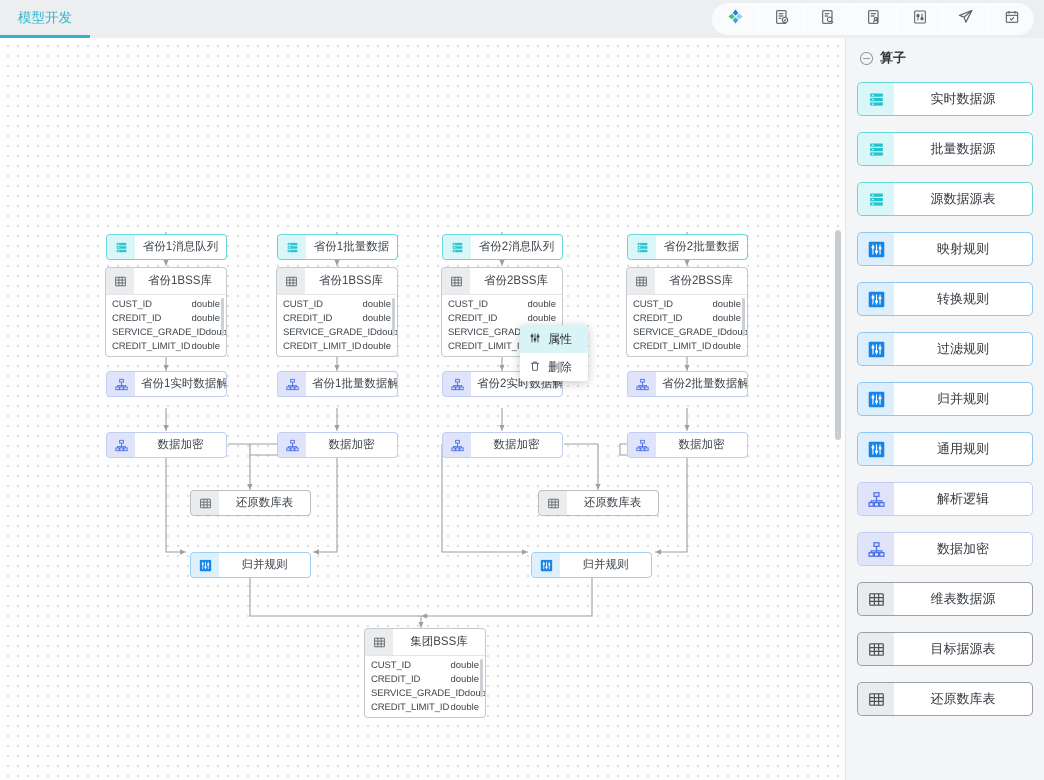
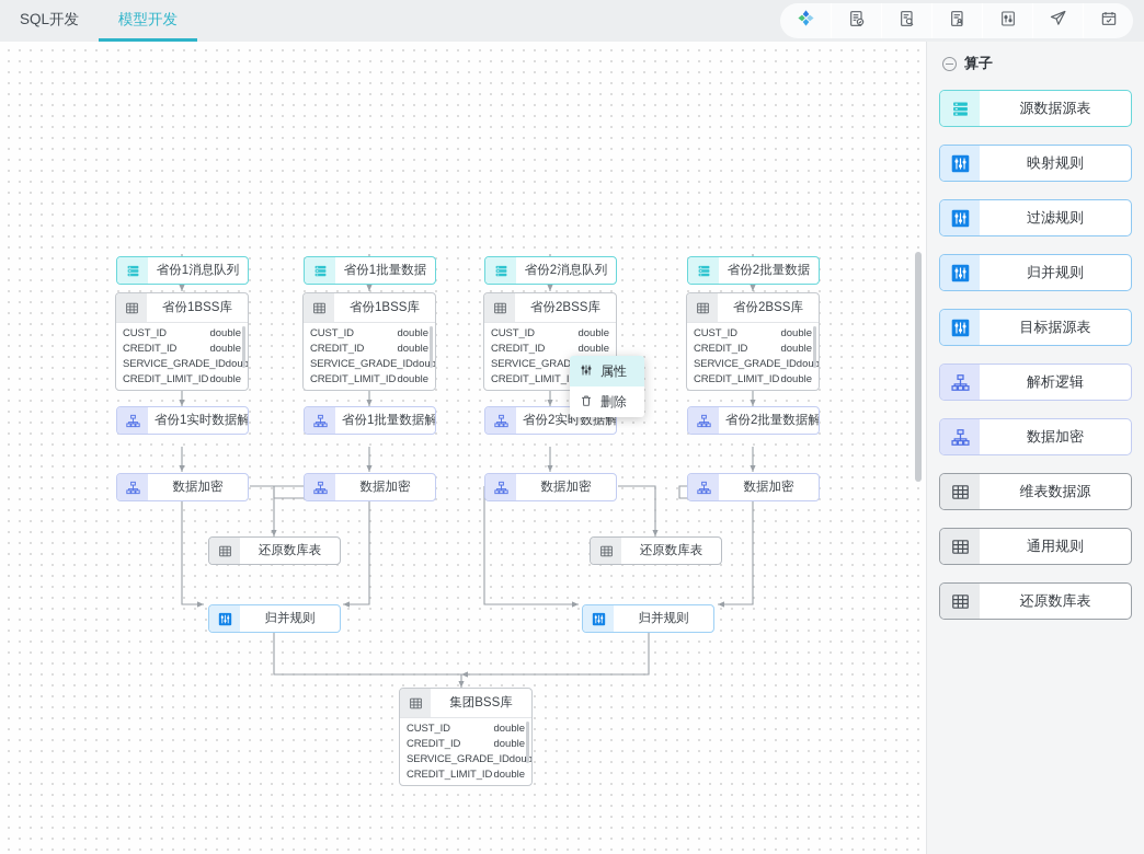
+ SQL开发
  模型开发
  省份1消息队列
  省份1批量数据
  省份2消息队列
  省份2批量数据
  省份1BSS库
  CUST_ID
  double
  CREDIT_ID
  double
  SERVICE_GRADE_ID
  CREDIT_LIMIT_ID
  double
  省份1BSS库
  CUST_ID
  double
  CREDIT_ID
  double
  SERVICE_GRADE_ID
  CREDIT_LIMIT_ID
  double
  省份2BSS库
  CUST_ID
  double
  CREDIT_ID
  double
  SERVICE_GRAD
  CREDIT_LIMIT_I
  省份2BSS库
  CUST_ID
  double
  CREDIT_ID
  double
  SERVICE_GRADE_ID
  CREDIT_LIMIT_ID
  double
  属性
  删除
  省份1实时数据解
  省份1批量数据解
  省份2实时数据解
  省份2批量数据解
  数据加密
  数据加密
  数据加密
  数据加密
  还原数库表
  还原数库表
  归并规则
  归并规则
  集团BSS库
  CUST_ID
  double
  CREDIT_ID
  double
  SERVICE_GRADE_ID
  CREDIT_LIMIT_ID
  double
  算子
- 实时数据源
- 批量数据源
  源数据源表
  映射规则
- 转换规则
  过滤规则
  归并规则
- 通用规则
+ 目标据源表
  解析逻辑
  数据加密
  维表数据源
- 目标据源表
+ 通用规则
  还原数库表
